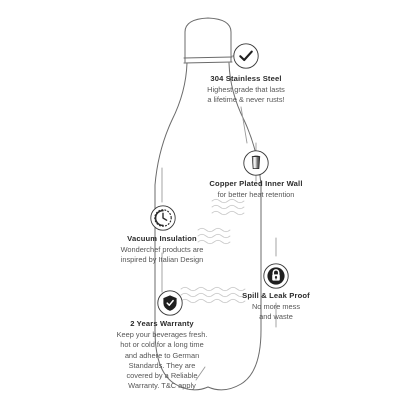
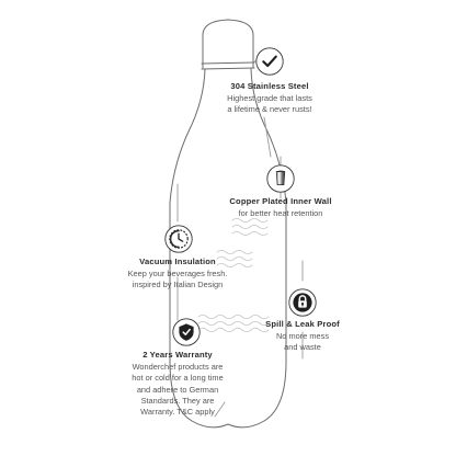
  304 Stainless Steel
  Highest grade that lasts
  a lifetime & never rusts!
  Copper Plated Inner Wall
  for better heat retention
  Vacuum Insulation
- Wonderchef products are
+ Keep your beverages fresh.
  inspired by Italian Design
  Spill & Leak Proof
  No more mess
  and waste
  2 Years Warranty
- Keep your beverages fresh.
+ Wonderchef products are
  hot or cold for a long time
  and adhere to German
  Standards. They are
- covered by a Reliable
  Warranty. T&C apply
